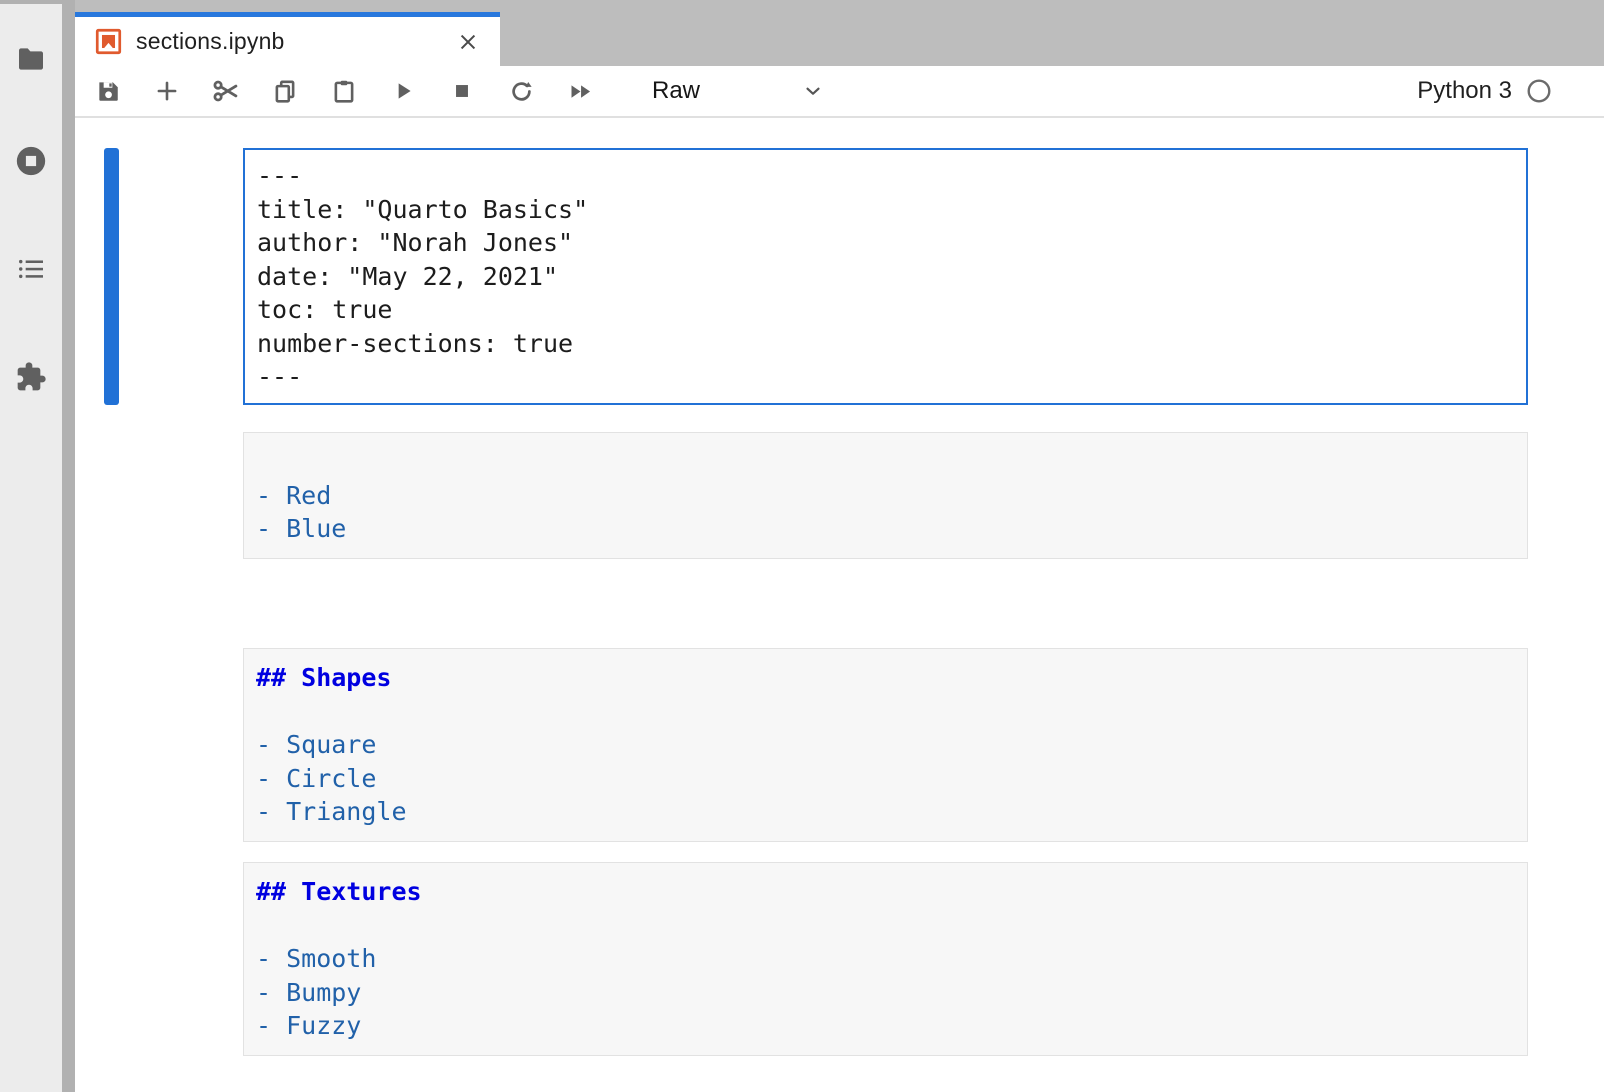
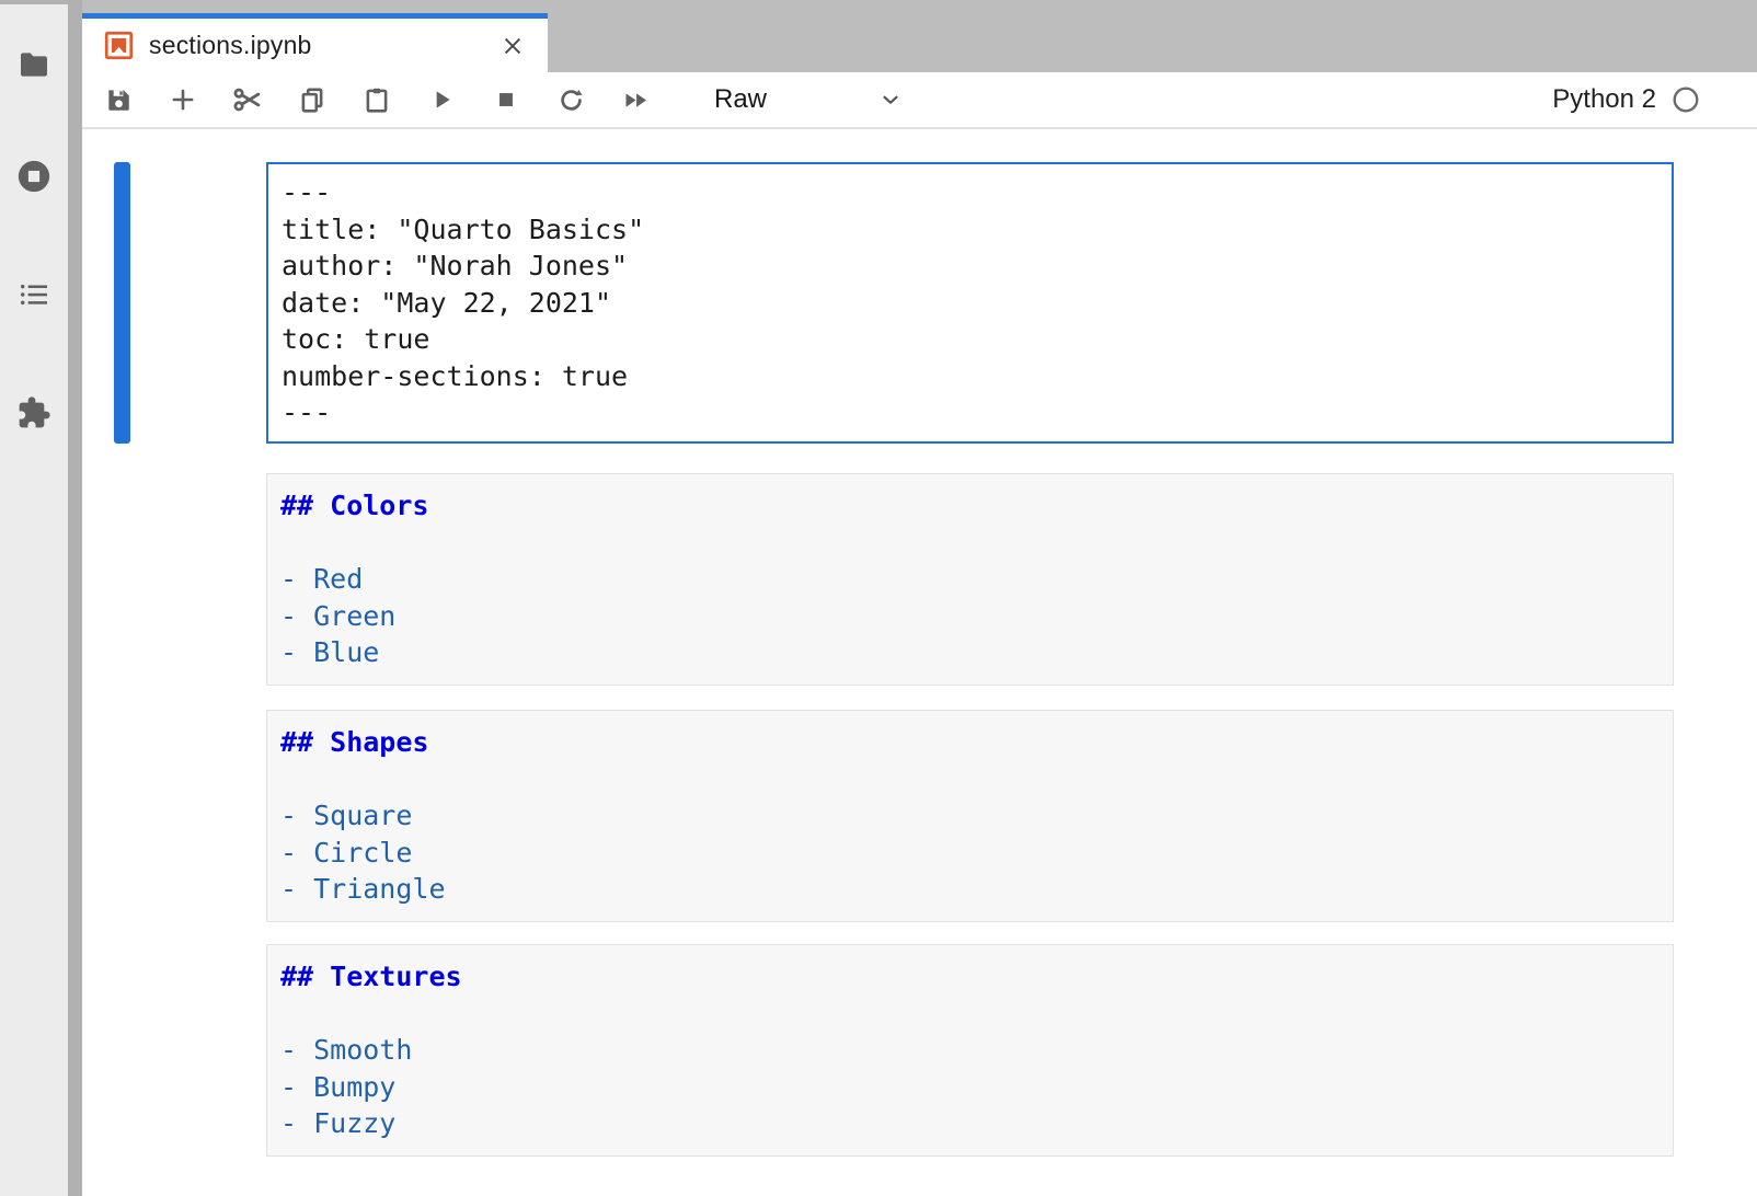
  sections.ipynb
  Raw
- Python 3
+ Python 2
  ---
  title: "Quarto Basics"
  author: "Norah Jones"
  date: "May 22, 2021"
  toc: true
  number-sections: true
  ---
+ ## Colors
  - Red
+ - Green
  - Blue
  ## Shapes
  - Square
  - Circle
  - Triangle
  ## Textures
  - Smooth
  - Bumpy
  - Fuzzy
